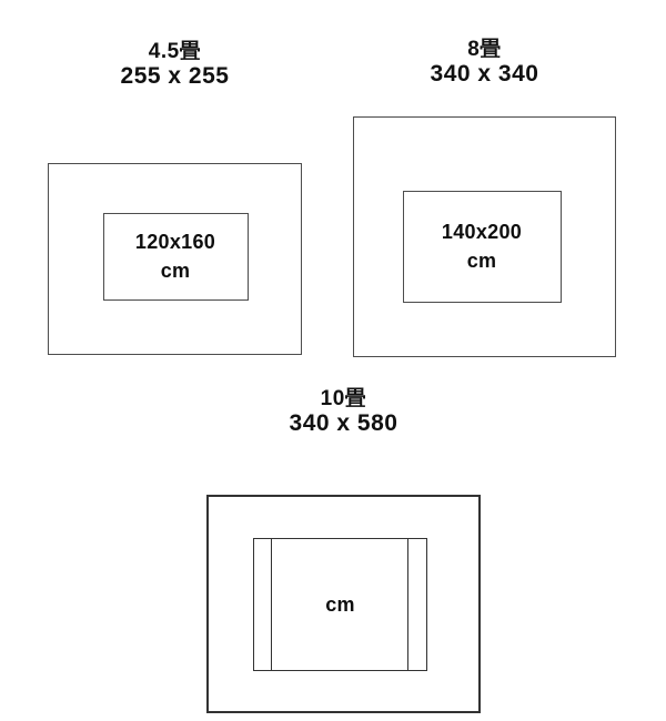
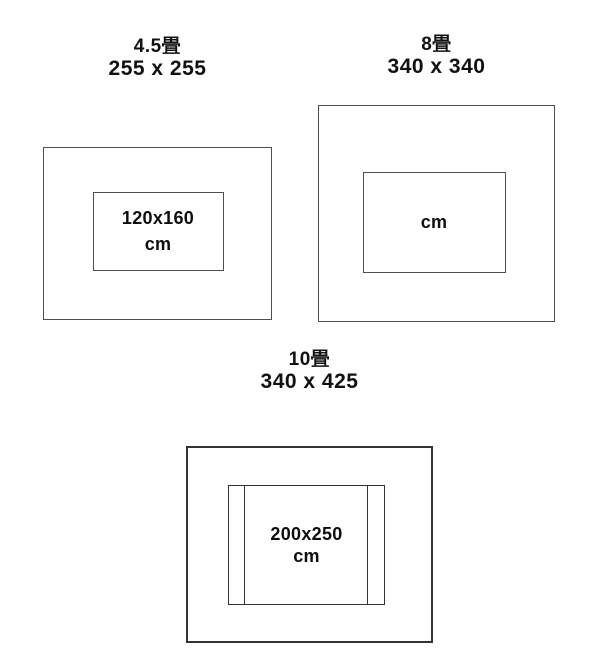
  4.5畳
  255 x 255
  120x160
  cm
  8畳
  340 x 340
- 140x200
  cm
  10畳
- 340 x 580
+ 340 x 425
+ 200x250
  cm
